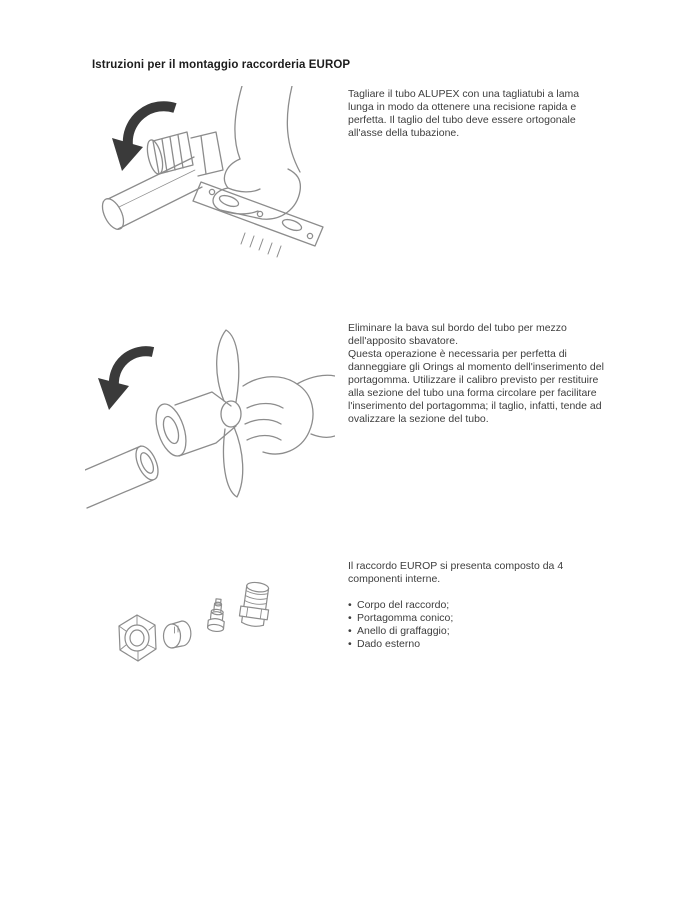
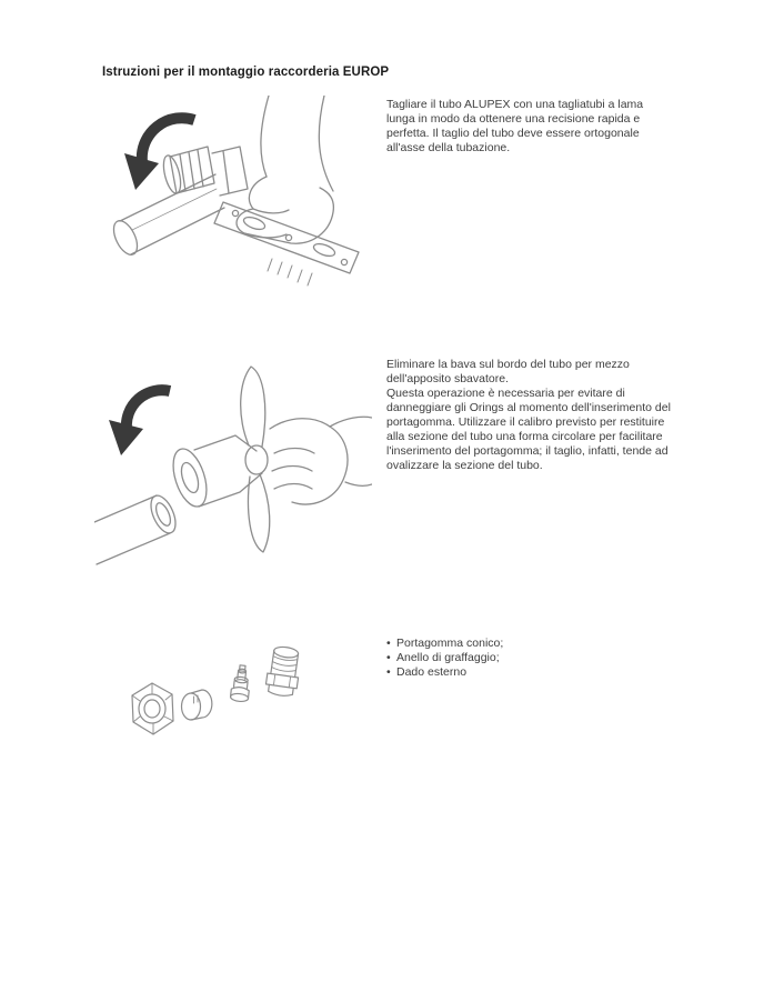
  Istruzioni per il montaggio raccorderia EUROP
  Tagliare il tubo ALUPEX con una tagliatubi a lama lunga in modo da ottenere una recisione rapida e perfetta. Il taglio del tubo deve essere ortogonale all'asse della tubazione.
  Eliminare la bava sul bordo del tubo per mezzo dell'apposito sbavatore.
- Questa operazione è necessaria per perfetta di danneggiare gli Orings al momento dell'inserimento del portagomma. Utilizzare il calibro previsto per restituire alla sezione del tubo una forma circolare per facilitare l'inserimento del portagomma; il taglio, infatti, tende ad ovalizzare la sezione del tubo.
+ Questa operazione è necessaria per evitare di danneggiare gli Orings al momento dell'inserimento del portagomma. Utilizzare il calibro previsto per restituire alla sezione del tubo una forma circolare per facilitare l'inserimento del portagomma; il taglio, infatti, tende ad ovalizzare la sezione del tubo.
- Il raccordo EUROP si presenta composto da 4 componenti interne.
- • Corpo del raccordo;
  • Portagomma conico;
  • Anello di graffaggio;
  • Dado esterno
